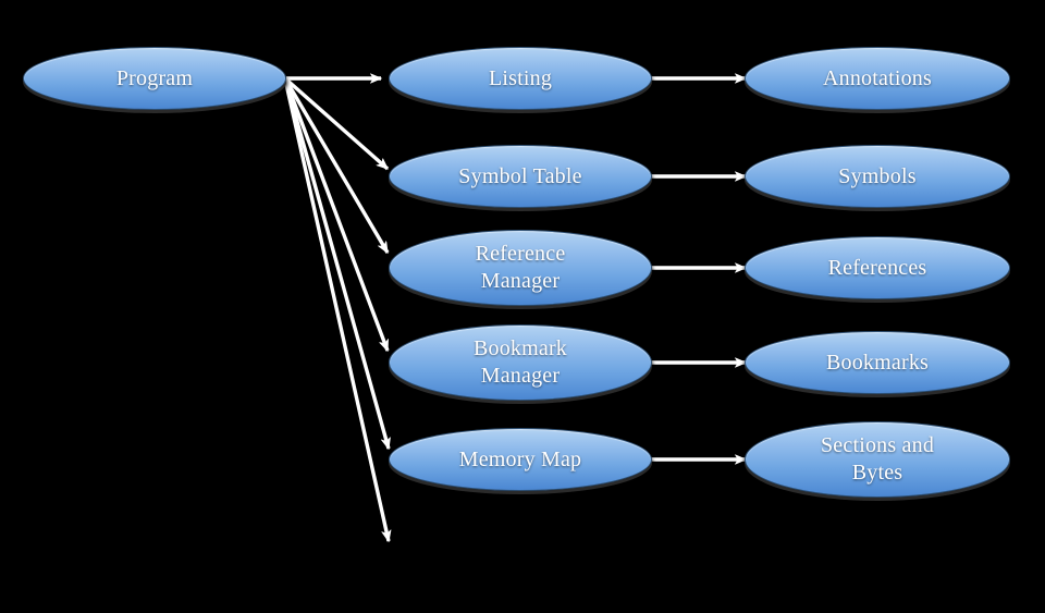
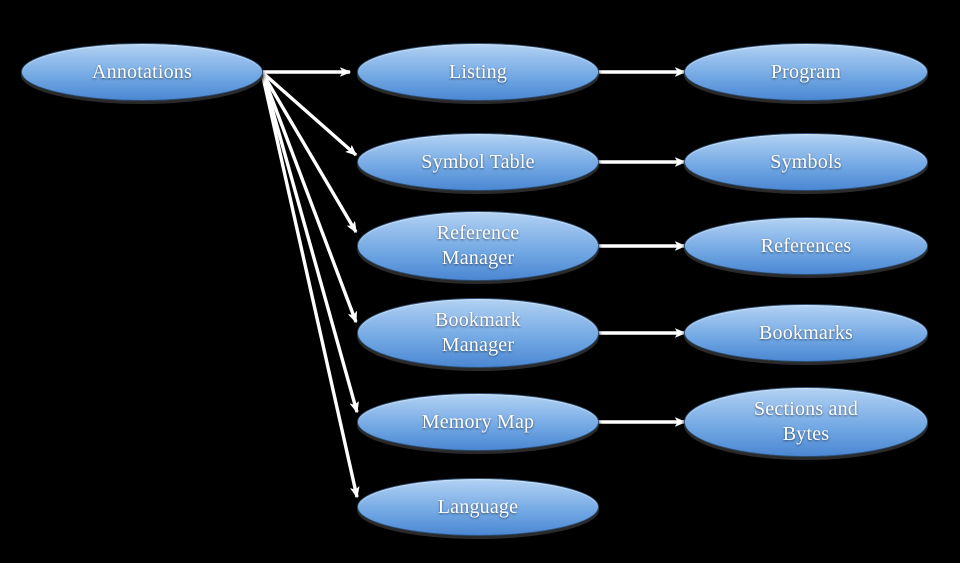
- Program
+ Annotations
  Listing
- Annotations
+ Program
  Symbol Table
  Symbols
  Reference
  Manager
  References
  Bookmark
  Manager
  Bookmarks
  Memory Map
  Sections and
  Bytes
+ Language
